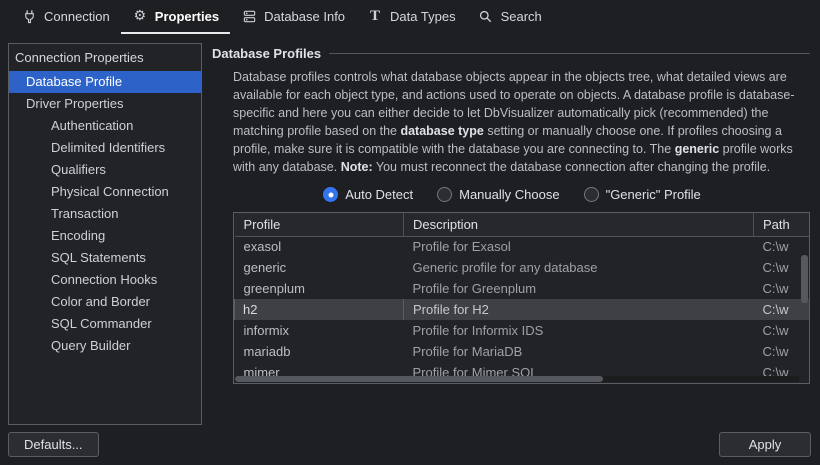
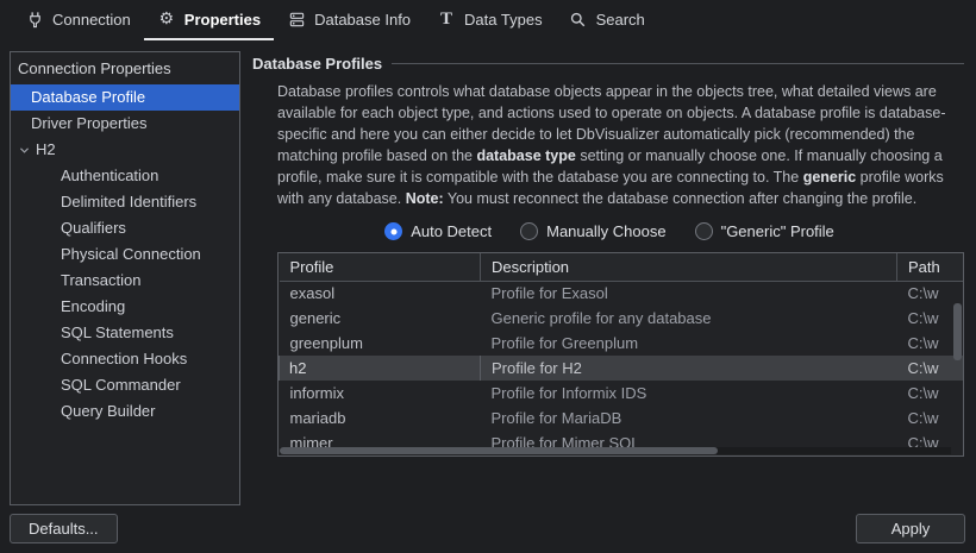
  Connection
  ⚙
  Properties
  Database Info
  T
  Data Types
  Search
  Connection Properties
  Database Profile
  Driver Properties
+ H2
  Authentication
  Delimited Identifiers
  Qualifiers
  Physical Connection
  Transaction
  Encoding
  SQL Statements
  Connection Hooks
- Color and Border
  SQL Commander
  Query Builder
  Defaults...
  Database Profiles
- Database profiles controls what database objects appear in the objects tree, what detailed views are available for each object type, and actions used to operate on objects. A database profile is database-specific and here you can either decide to let DbVisualizer automatically pick (recommended) the matching profile based on the database type setting or manually choose one. If profiles choosing a profile, make sure it is compatible with the database you are connecting to. The generic profile works with any database. Note: You must reconnect the database connection after changing the profile.
+ Database profiles controls what database objects appear in the objects tree, what detailed views are available for each object type, and actions used to operate on objects. A database profile is database-specific and here you can either decide to let DbVisualizer automatically pick (recommended) the matching profile based on the database type setting or manually choose one. If manually choosing a profile, make sure it is compatible with the database you are connecting to. The generic profile works with any database. Note: You must reconnect the database connection after changing the profile.
  Auto Detect
  Manually Choose
  "Generic" Profile
  Profile	Description	Path
  exasol	Profile for Exasol	C:\w
  generic	Generic profile for any database	C:\w
  greenplum	Profile for Greenplum	C:\w
  h2	Profile for H2	C:\w
  informix	Profile for Informix IDS	C:\w
  mariadb	Profile for MariaDB	C:\w
  mimer	Profile for Mimer SQL	C:\w
  Apply
